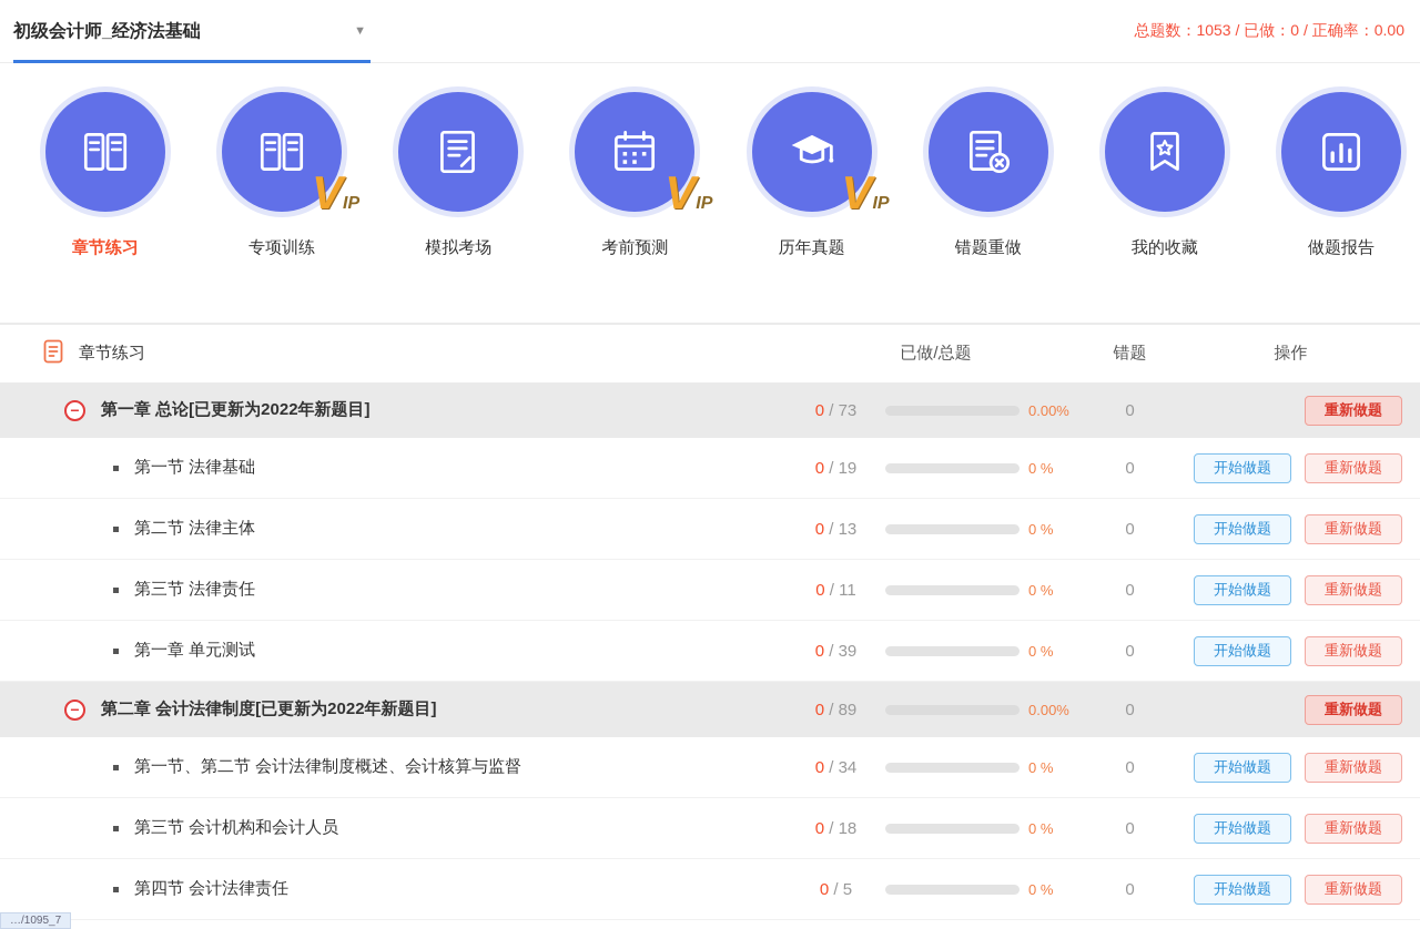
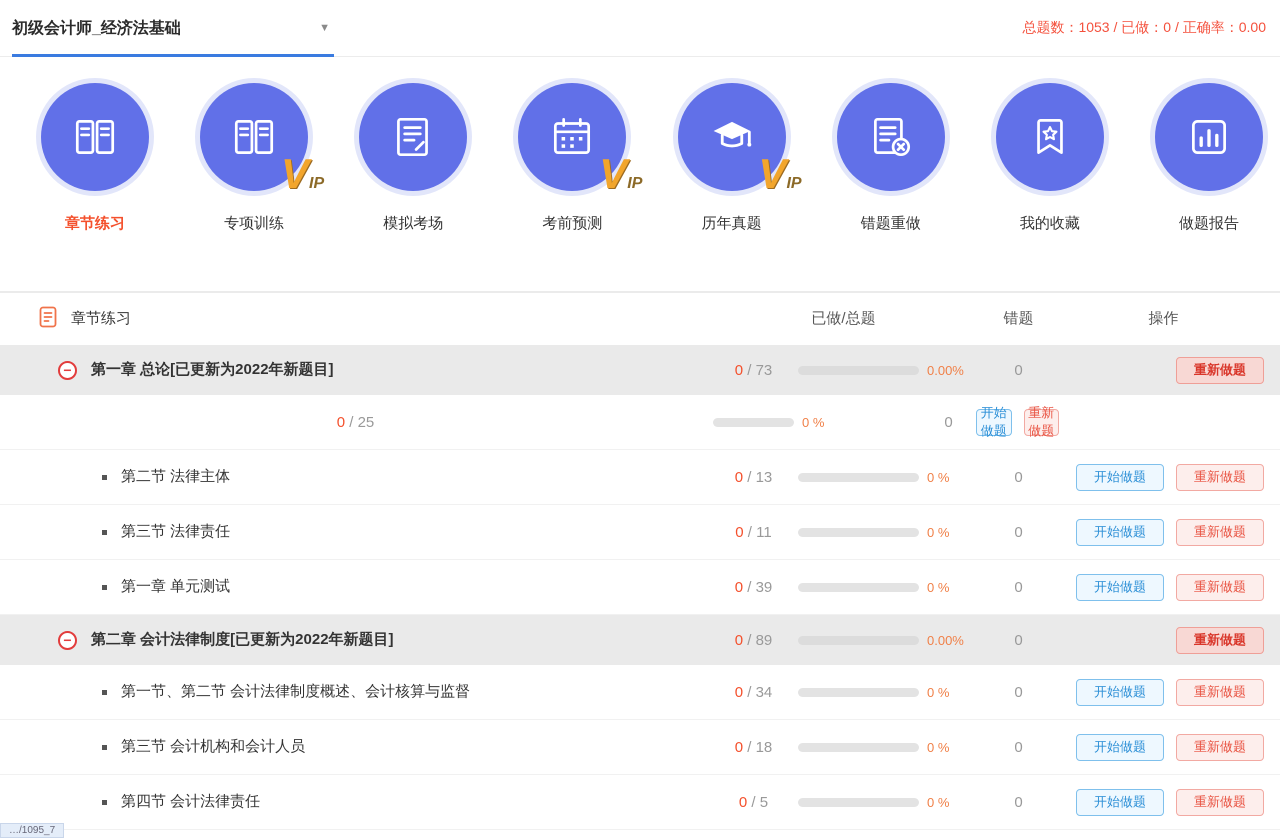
  初级会计师_经济法基础
  ▼
  总题数：1053 / 已做：0 / 正确率：0.00
  章节练习
  VIP
  专项训练
  模拟考场
  VIP
  考前预测
  VIP
  历年真题
  错题重做
  我的收藏
  做题报告
  章节练习
  已做/总题
  错题
  操作
  −
  第一章 总论[已更新为2022年新题目]
  0 / 73
  0.00%
  0
  重新做题
- 第一节 法律基础
- 0 / 19
+ 0 / 25
  0 %
  0
  开始做题
  重新做题
  第二节 法律主体
  0 / 13
  0 %
  0
  开始做题
  重新做题
  第三节 法律责任
  0 / 11
  0 %
  0
  开始做题
  重新做题
  第一章 单元测试
  0 / 39
  0 %
  0
  开始做题
  重新做题
  −
  第二章 会计法律制度[已更新为2022年新题目]
  0 / 89
  0.00%
  0
  重新做题
  第一节、第二节 会计法律制度概述、会计核算与监督
  0 / 34
  0 %
  0
  开始做题
  重新做题
  第三节 会计机构和会计人员
  0 / 18
  0 %
  0
  开始做题
  重新做题
  第四节 会计法律责任
  0 / 5
  0 %
  0
  开始做题
  重新做题
  …/1095_7
